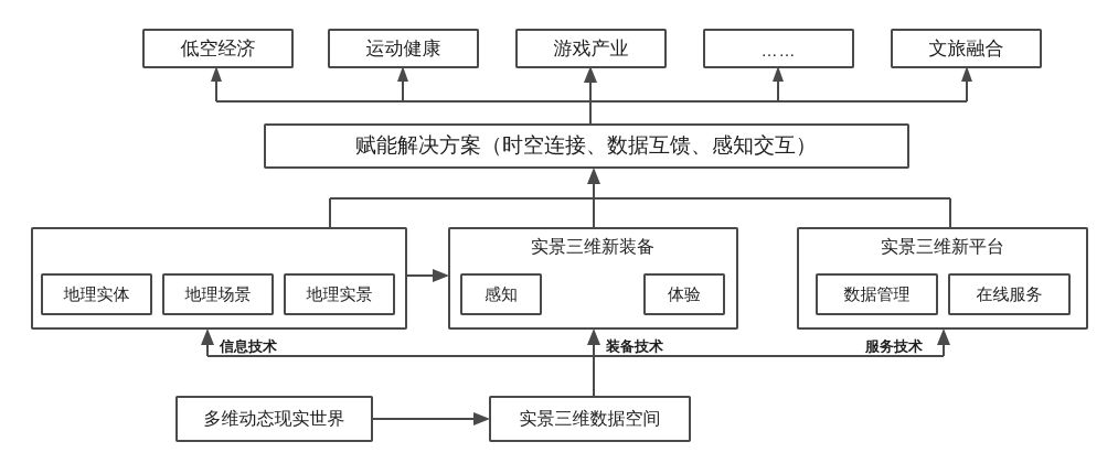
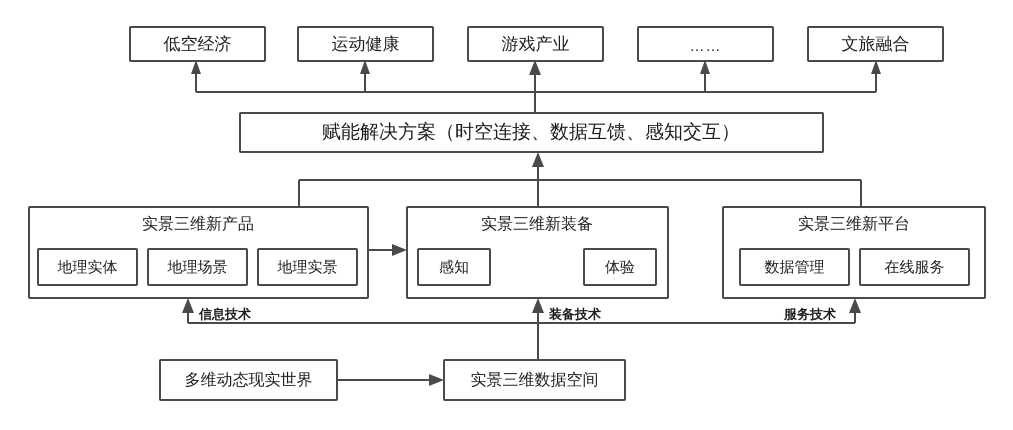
  低空经济
  运动健康
  游戏产业
  ……
  文旅融合
  赋能解决方案（时空连接、数据互馈、感知交互）
+ 实景三维新产品
  地理实体
  地理场景
  地理实景
  实景三维新装备
  感知
  体验
  实景三维新平台
  数据管理
  在线服务
  信息技术
  装备技术
  服务技术
  多维动态现实世界
  实景三维数据空间
